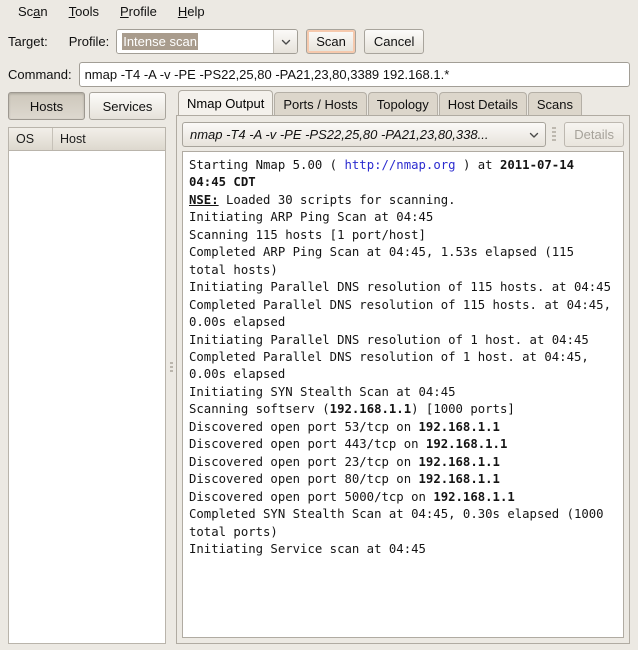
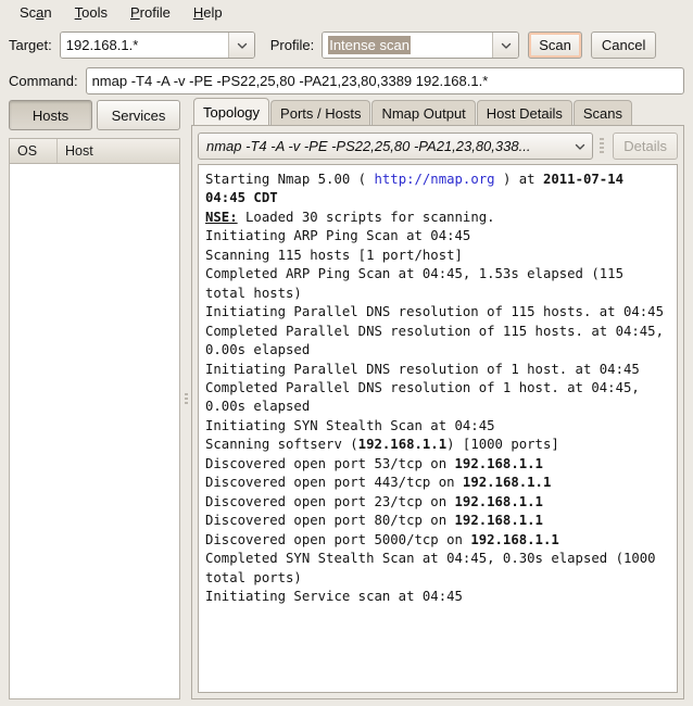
  Scan
  Tools
  Profile
  Help
  Target:
+ 192.168.1.*
  Profile:
  Intense scan
  Scan
  Cancel
  Command:
  nmap -T4 -A -v -PE -PS22,25,80 -PA21,23,80,3389 192.168.1.*
  Hosts
  Services
  OS
  Host
- Nmap Output
+ Topology
  Ports / Hosts
- Topology
+ Nmap Output
  Host Details
  Scans
  nmap -T4 -A -v -PE -PS22,25,80 -PA21,23,80,338...
  Details
  Starting Nmap 5.00 ( http://nmap.org ) at 2011-07-14 04:45 CDT NSE: Loaded 30 scripts for scanning.
  Initiating ARP Ping Scan at 04:45
  Scanning 115 hosts [1 port/host]
  Completed ARP Ping Scan at 04:45, 1.53s elapsed (115 total hosts)
  Initiating Parallel DNS resolution of 115 hosts. at 04:45
  Completed Parallel DNS resolution of 115 hosts. at 04:45, 0.00s elapsed
  Initiating Parallel DNS resolution of 1 host. at 04:45
  Completed Parallel DNS resolution of 1 host. at 04:45, 0.00s elapsed
  Initiating SYN Stealth Scan at 04:45
  Scanning softserv (192.168.1.1) [1000 ports]
  Discovered open port 53/tcp on 192.168.1.1
  Discovered open port 443/tcp on 192.168.1.1
  Discovered open port 23/tcp on 192.168.1.1
  Discovered open port 80/tcp on 192.168.1.1
  Discovered open port 5000/tcp on 192.168.1.1
  Completed SYN Stealth Scan at 04:45, 0.30s elapsed (1000 total ports)
  Initiating Service scan at 04:45
